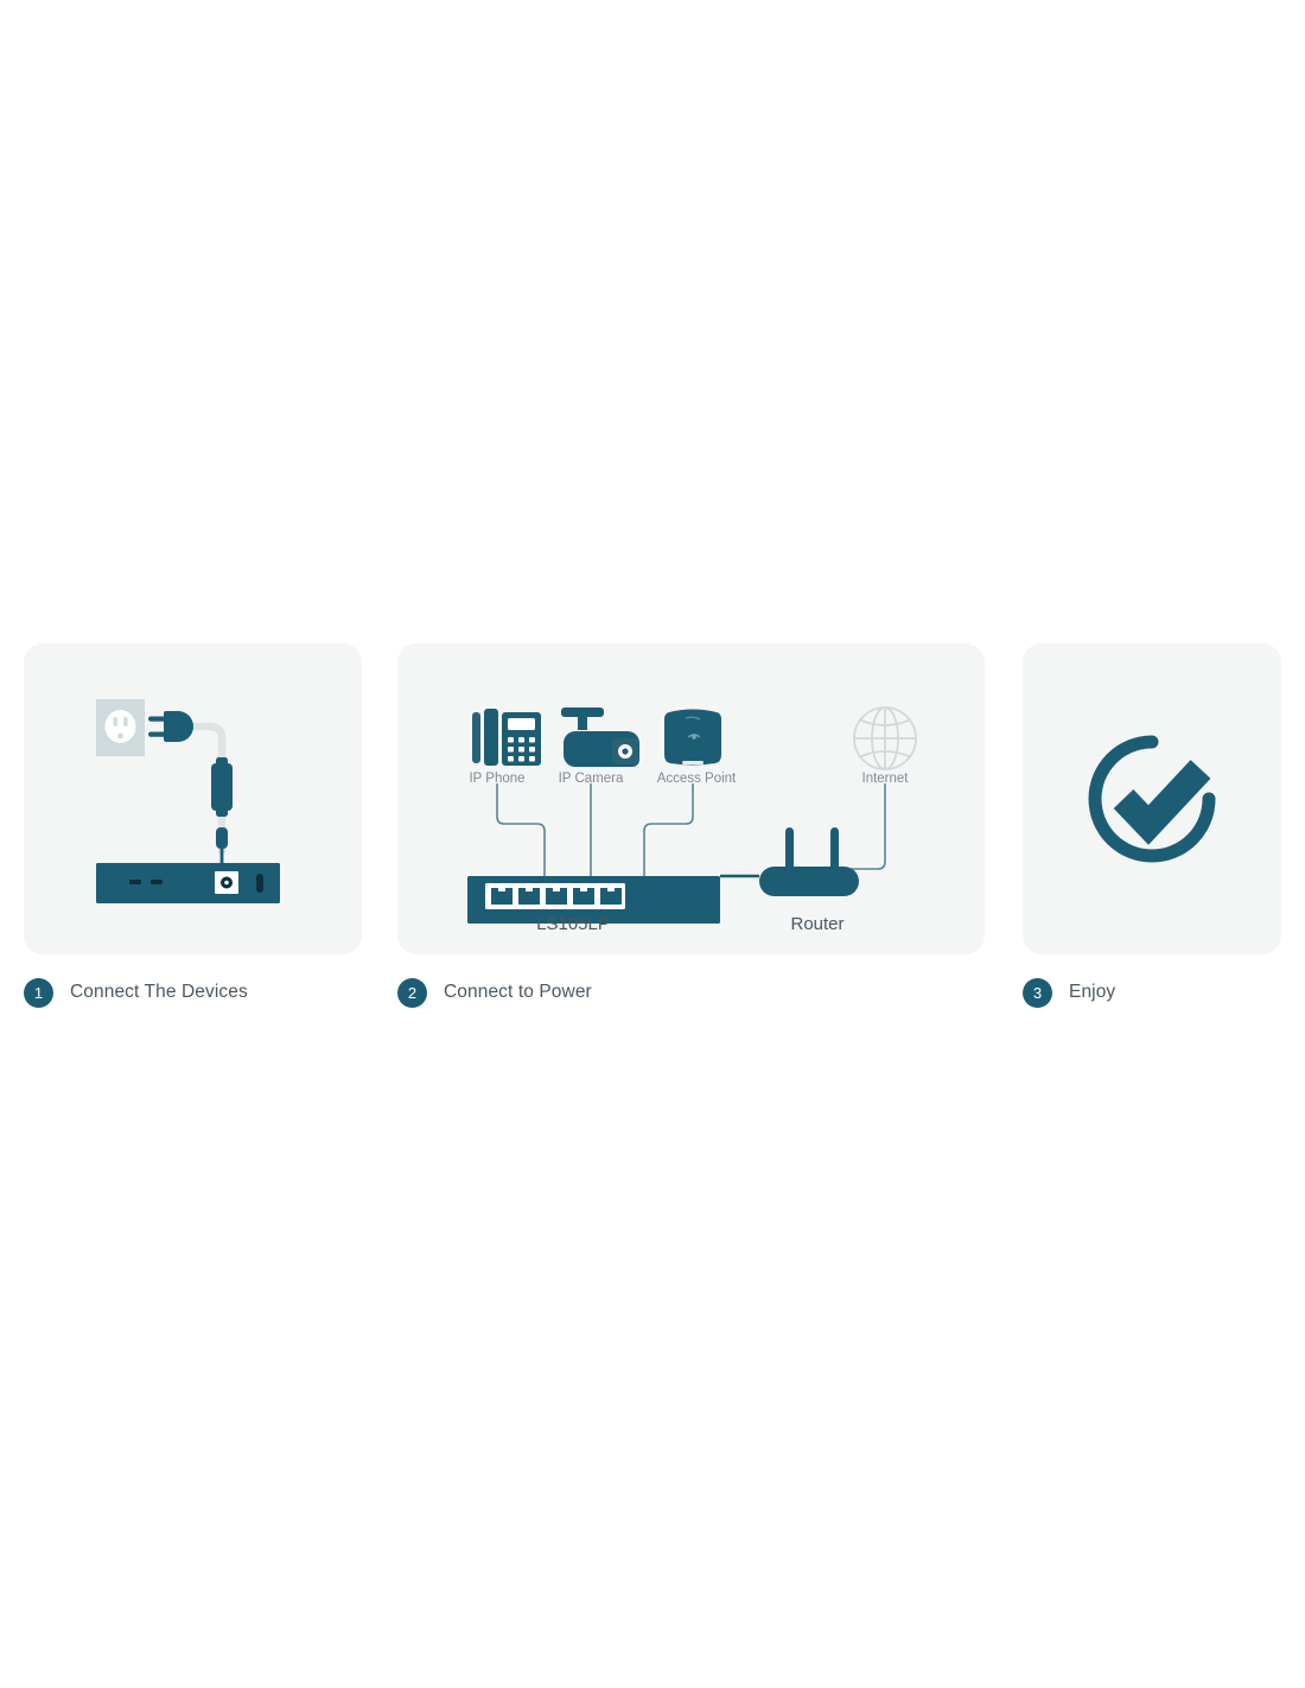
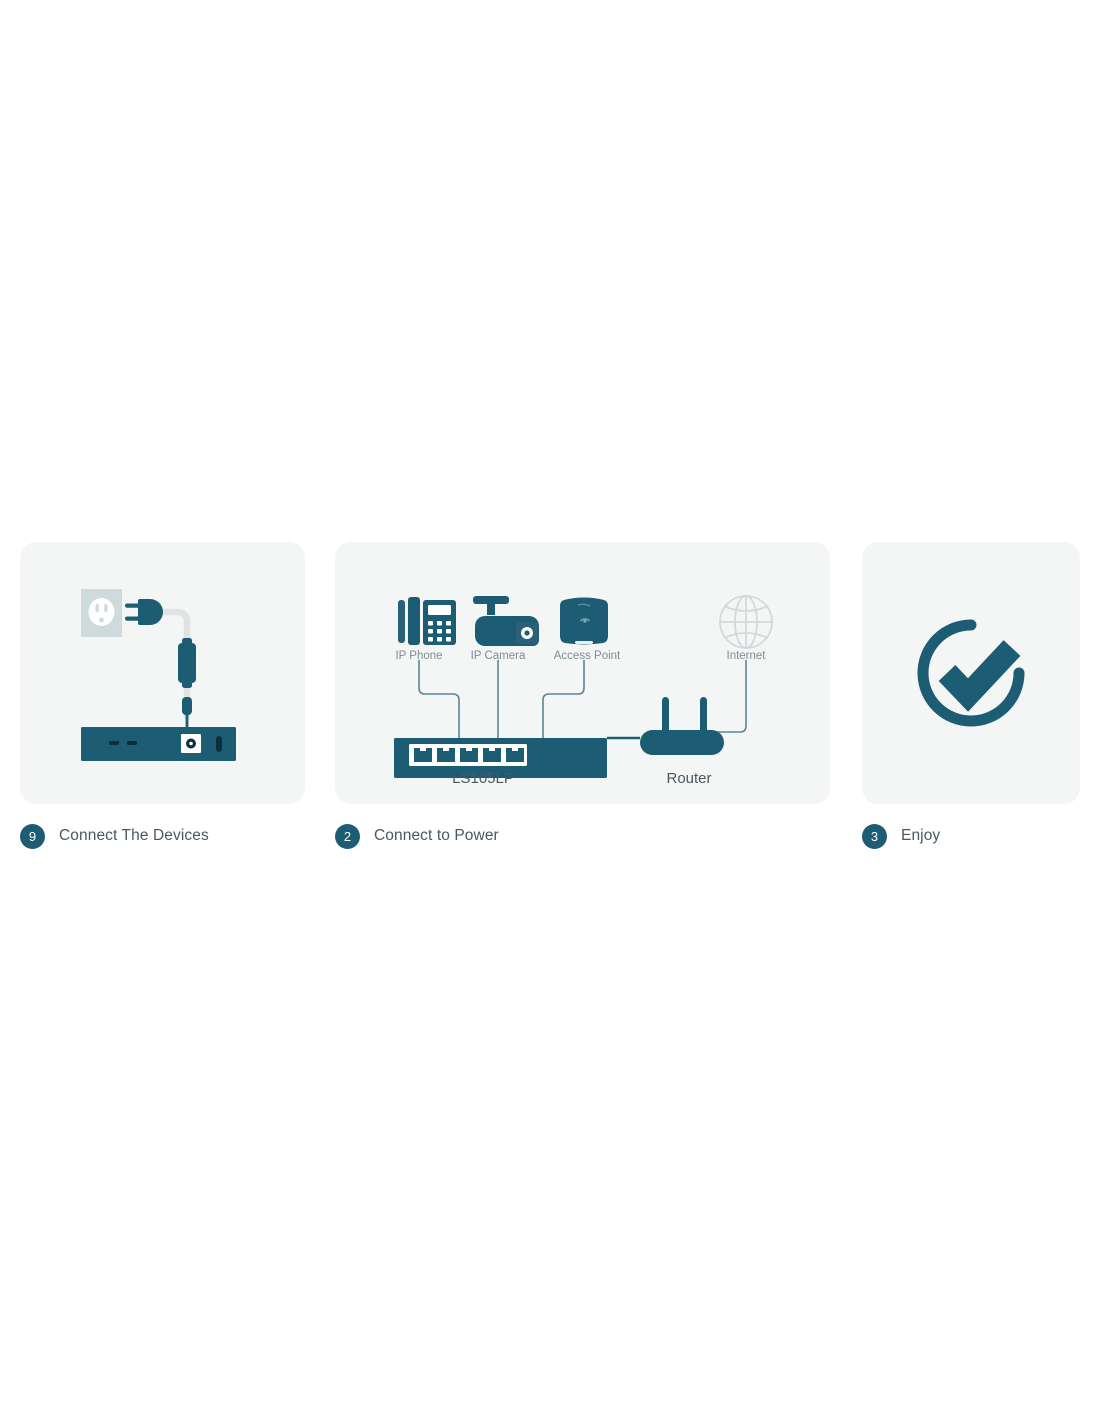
- 1
+ 9
  Connect The Devices
  IP Phone
  IP Camera
  Access Point
  Internet
  LS105LP
  Router
  2
  Connect to Power
  3
  Enjoy
